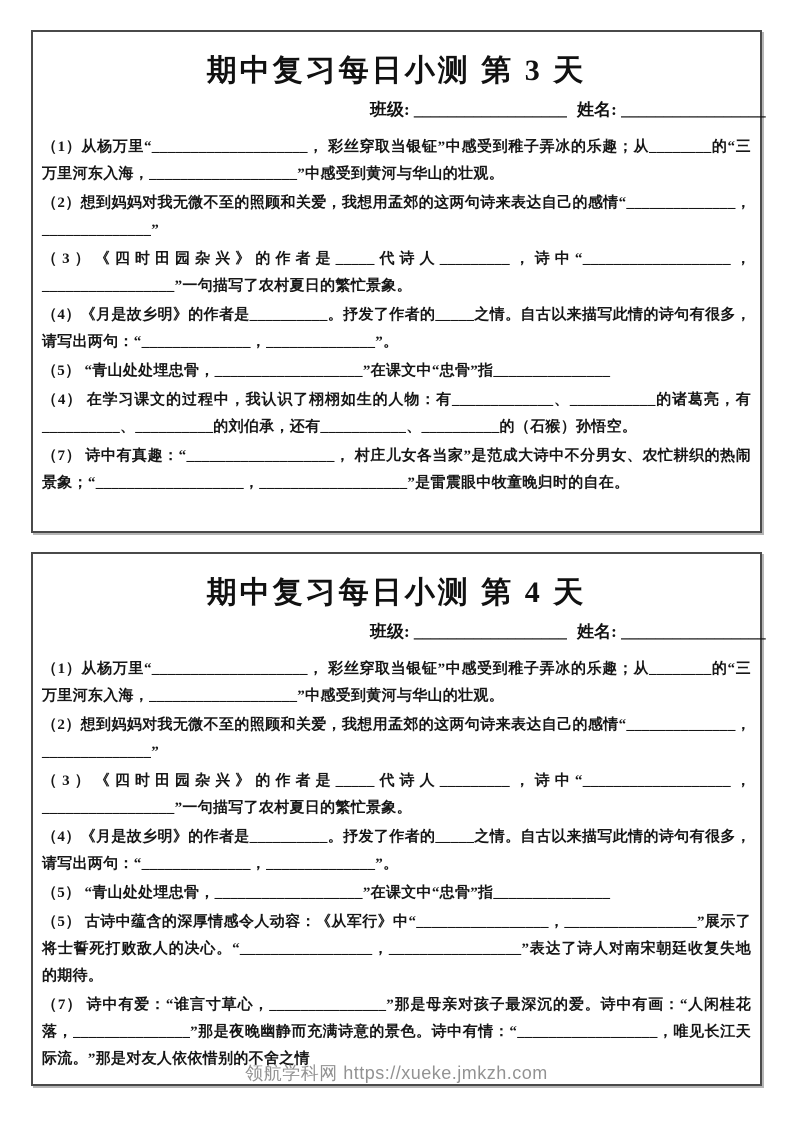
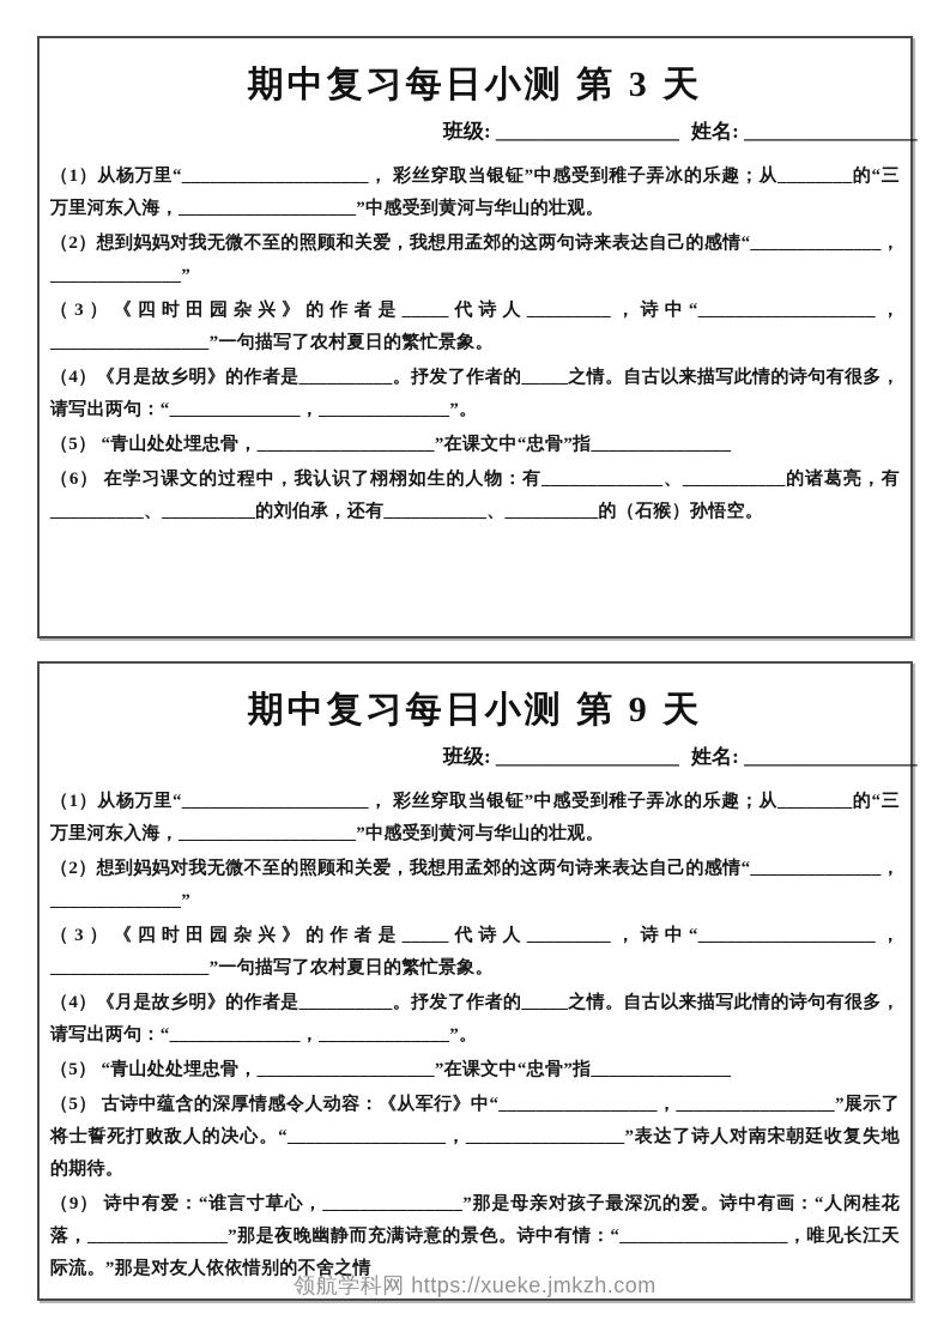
  期中复习每日小测 第 3 天
  班级: __________________ 姓名: _________________
  （1）从杨万里“____________________， 彩丝穿取当银钲”中感受到稚子弄冰的乐趣；从________的“三万里河东入海，___________________”中感受到黄河与华山的壮观。
  （2）想到妈妈对我无微不至的照顾和关爱，我想用孟郊的这两句诗来表达自己的感情“______________，______________”
  （3）《四时田园杂兴》的作者是_____代诗人_________，诗中“___________________，_________________”一句描写了农村夏日的繁忙景象。
  （4）《月是故乡明》的作者是__________。抒发了作者的_____之情。自古以来描写此情的诗句有很多，请写出两句：“______________，______________”。
  （5） “青山处处埋忠骨，___________________”在课文中“忠骨”指_______________
- （4） 在学习课文的过程中，我认识了栩栩如生的人物：有_____________、___________的诸葛亮，有__________、__________的刘伯承，还有___________、__________的（石猴）孙悟空。
+ （6） 在学习课文的过程中，我认识了栩栩如生的人物：有_____________、___________的诸葛亮，有__________、__________的刘伯承，还有___________、__________的（石猴）孙悟空。
- （7） 诗中有真趣：“___________________， 村庄儿女各当家”是范成大诗中不分男女、农忙耕织的热闹景象；“___________________，___________________”是雷震眼中牧童晚归时的自在。
- 期中复习每日小测 第 4 天
+ 期中复习每日小测 第 9 天
  班级: __________________ 姓名: _________________
  （1）从杨万里“____________________， 彩丝穿取当银钲”中感受到稚子弄冰的乐趣；从________的“三万里河东入海，___________________”中感受到黄河与华山的壮观。
  （2）想到妈妈对我无微不至的照顾和关爱，我想用孟郊的这两句诗来表达自己的感情“______________，______________”
  （3）《四时田园杂兴》的作者是_____代诗人_________，诗中“___________________，_________________”一句描写了农村夏日的繁忙景象。
  （4）《月是故乡明》的作者是__________。抒发了作者的_____之情。自古以来描写此情的诗句有很多，请写出两句：“______________，______________”。
  （5） “青山处处埋忠骨，___________________”在课文中“忠骨”指_______________
  （5） 古诗中蕴含的深厚情感令人动容：《从军行》中“_________________，_________________”展示了将士誓死打败敌人的决心。“_________________，_________________”表达了诗人对南宋朝廷收复失地的期待。
- （7） 诗中有爱：“谁言寸草心，_______________”那是母亲对孩子最深沉的爱。诗中有画：“人闲桂花落，_______________”那是夜晚幽静而充满诗意的景色。诗中有情：“__________________，唯见长江天际流。”那是对友人依依惜别的不舍之情
+ （9） 诗中有爱：“谁言寸草心，_______________”那是母亲对孩子最深沉的爱。诗中有画：“人闲桂花落，_______________”那是夜晚幽静而充满诗意的景色。诗中有情：“__________________，唯见长江天际流。”那是对友人依依惜别的不舍之情
  领航学科网 https://xueke.jmkzh.com
